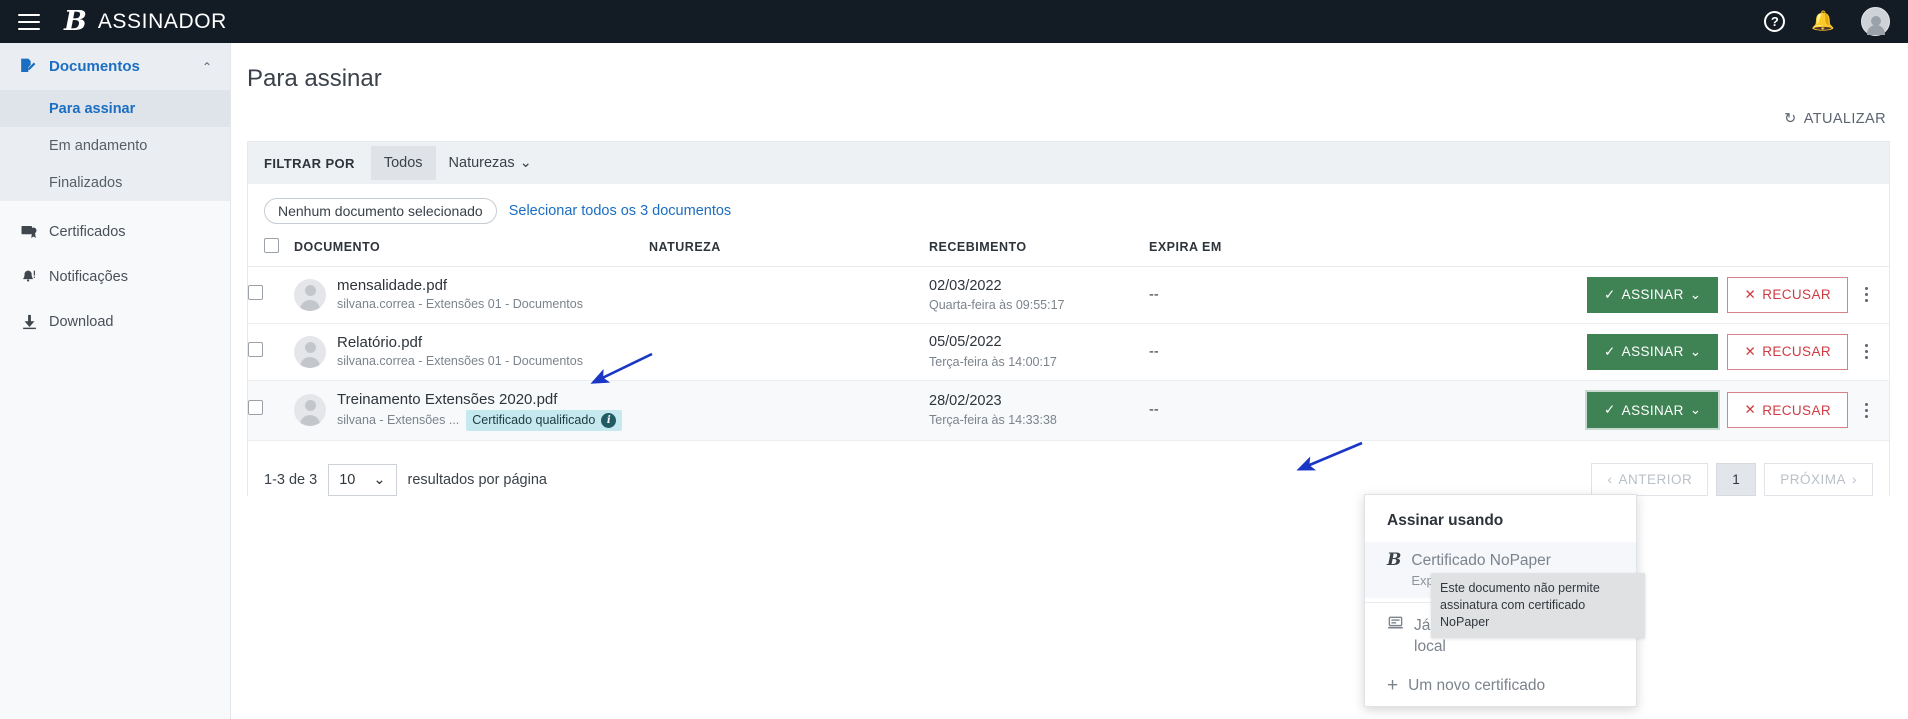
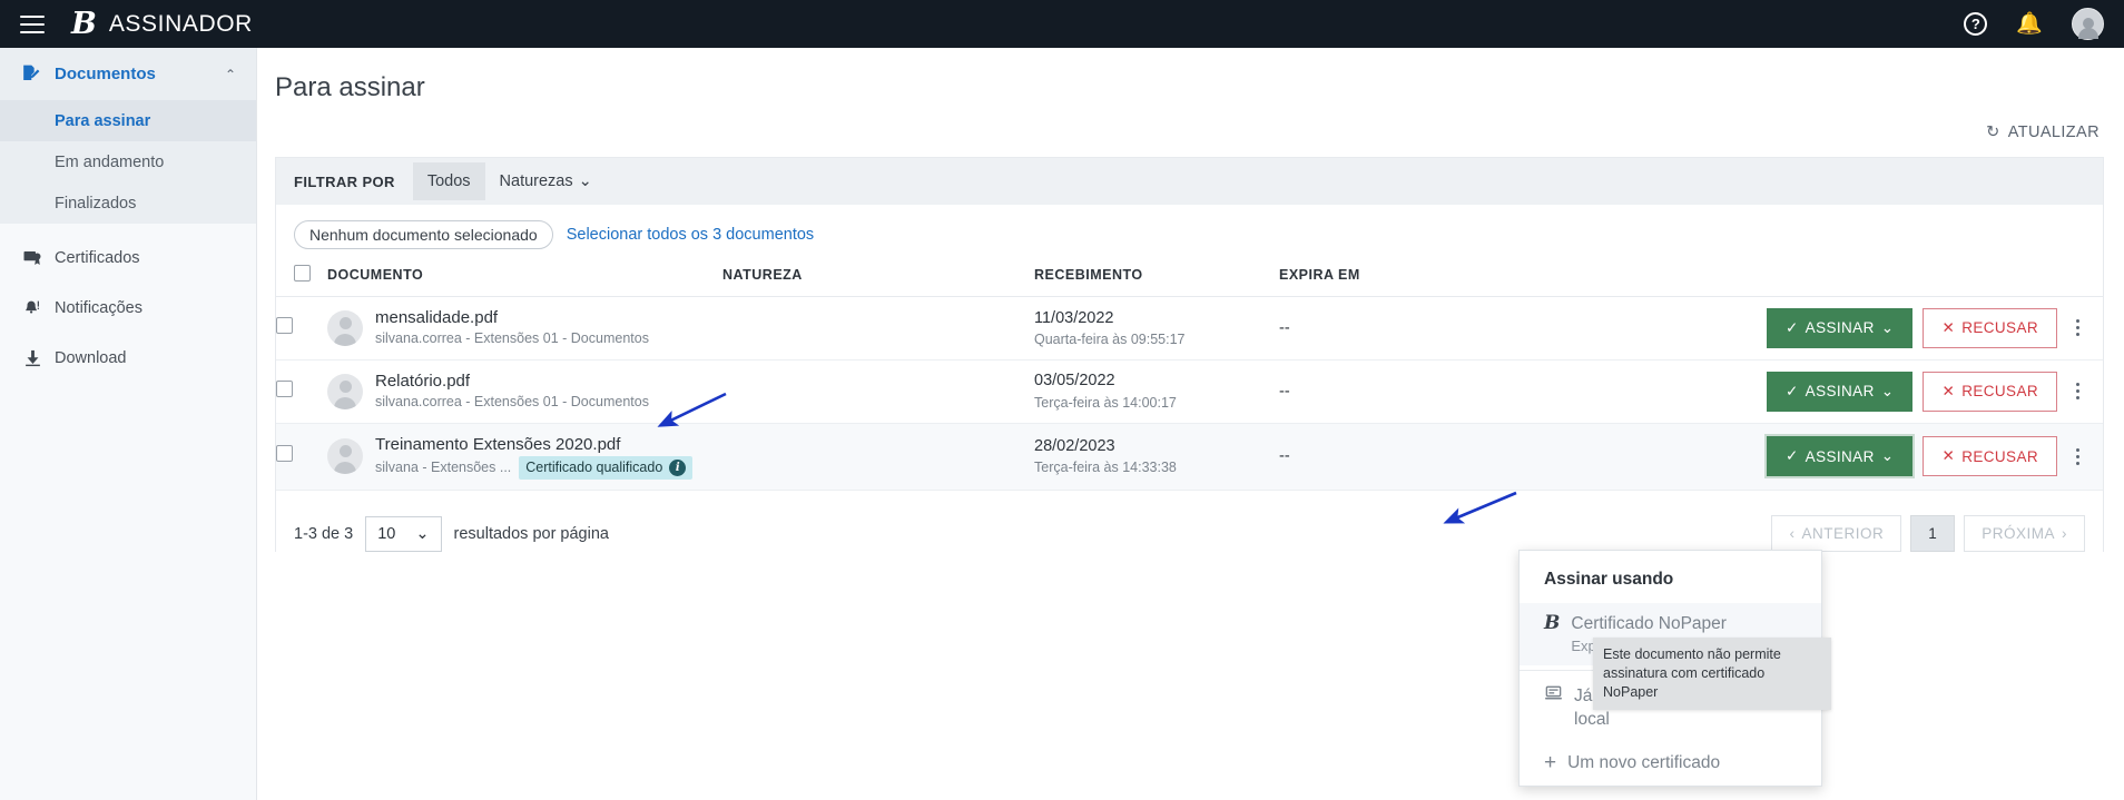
  B
  ASSINADOR
  ?
  🔔
  Documentos
  ⌃
  Para assinar
  Em andamento
  Finalizados
  Certificados
  Notificações
  Download
  Para assinar
  ↻
  ATUALIZAR
  FILTRAR POR
  Todos
  Naturezas
  ⌄
  Nenhum documento selecionado
  Selecionar todos os 3 documentos
  	DOCUMENTO	NATUREZA	RECEBIMENTO	EXPIRA EM
- 	mensalidade.pdf silvana.correa - Extensões 01 - Documentos		02/03/2022 Quarta-feira às 09:55:17	--	✓ ASSINAR ⌄ ✕ RECUSAR
+ 	mensalidade.pdf silvana.correa - Extensões 01 - Documentos		11/03/2022 Quarta-feira às 09:55:17	--	✓ ASSINAR ⌄ ✕ RECUSAR
- 	Relatório.pdf silvana.correa - Extensões 01 - Documentos		05/05/2022 Terça-feira às 14:00:17	--	✓ ASSINAR ⌄ ✕ RECUSAR
+ 	Relatório.pdf silvana.correa - Extensões 01 - Documentos		03/05/2022 Terça-feira às 14:00:17	--	✓ ASSINAR ⌄ ✕ RECUSAR
  	Treinamento Extensões 2020.pdf silvana - Extensões ... Certificado qualificado i		28/02/2023 Terça-feira às 14:33:38	--	✓ ASSINAR ⌄ ✕ RECUSAR
  1-3 de 3
  10
  ⌄
  resultados por página
  ‹
  ANTERIOR
  1
  PRÓXIMA
  ›
  Assinar usando
  B
  Certificado NoPaper
  +
  Um novo certificado
  Este documento não permite assinatura com certificado NoPaper
